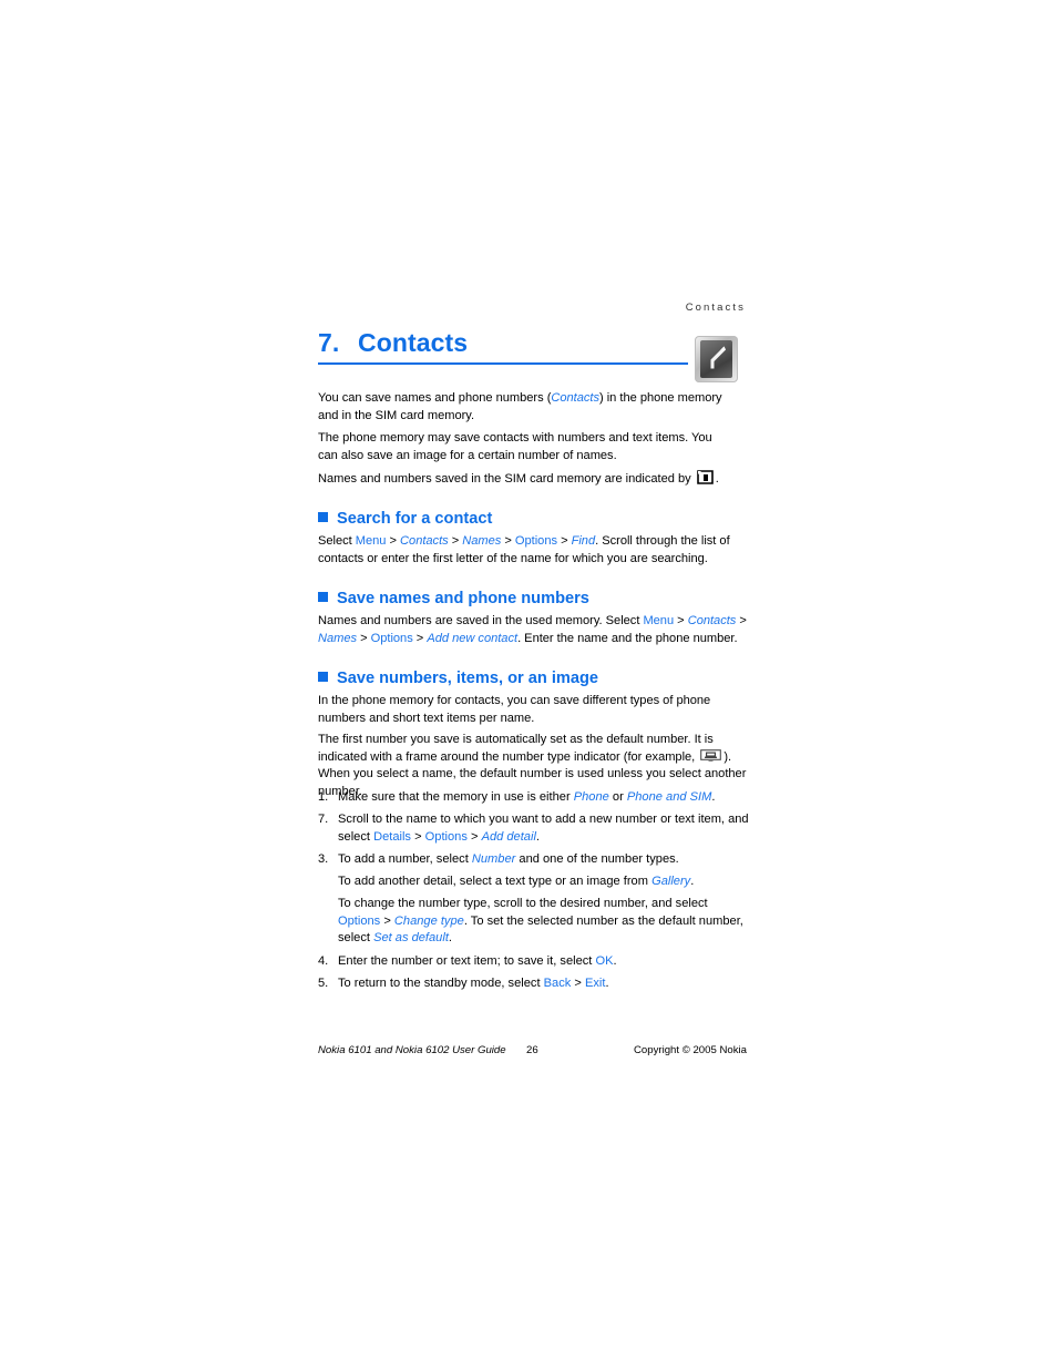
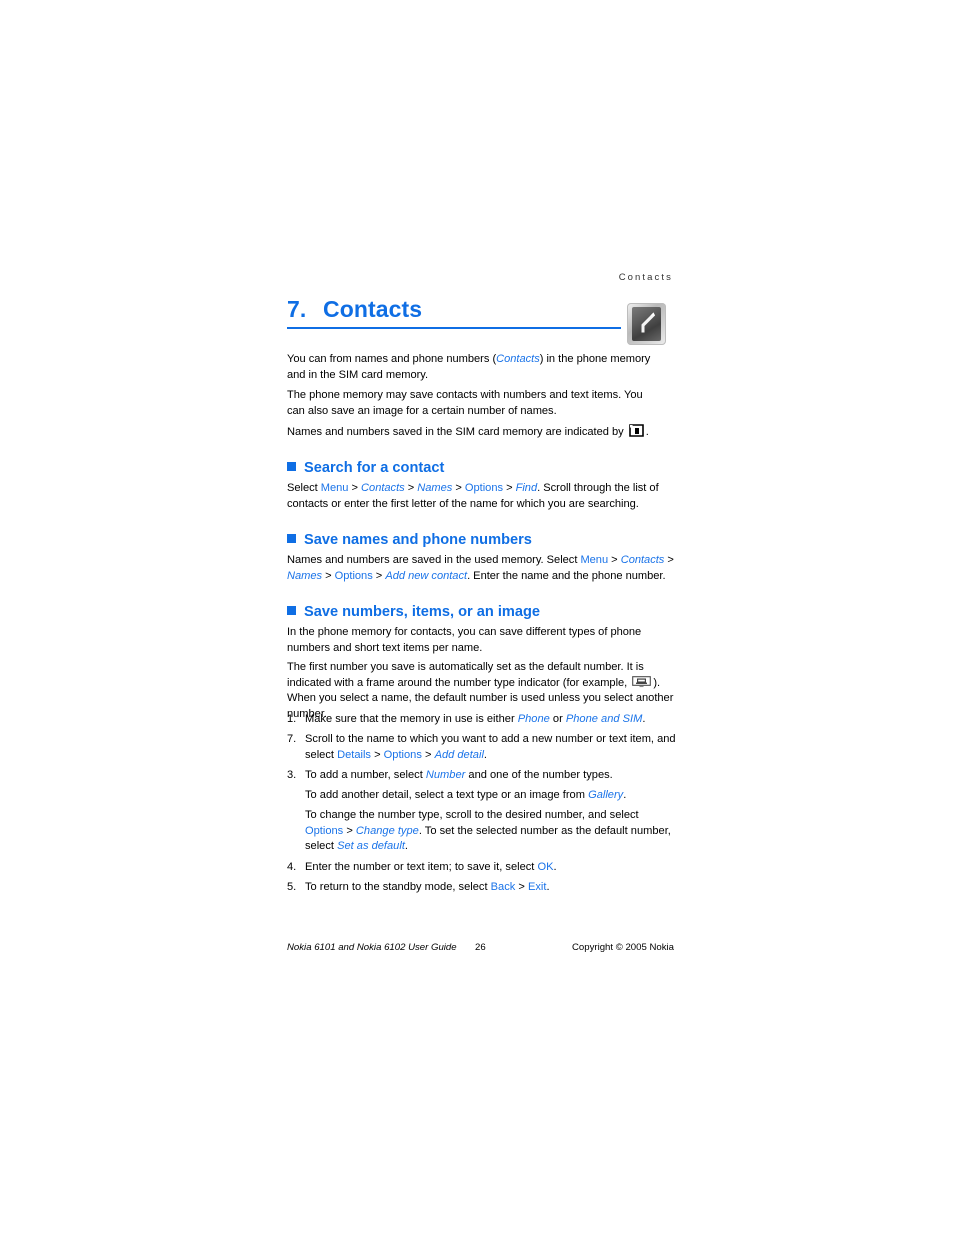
  Contacts
  7. Contacts
- You can save names and phone numbers (Contacts) in the phone memory and in the SIM card memory.
+ You can from names and phone numbers (Contacts) in the phone memory and in the SIM card memory.
  The phone memory may save contacts with numbers and text items. You can also save an image for a certain number of names.
  Names and numbers saved in the SIM card memory are indicated by .
  Search for a contact
  Select Menu > Contacts > Names > Options > Find. Scroll through the list of contacts or enter the first letter of the name for which you are searching.
  Save names and phone numbers
  Names and numbers are saved in the used memory. Select Menu > Contacts > Names > Options > Add new contact. Enter the name and the phone number.
  Save numbers, items, or an image
  In the phone memory for contacts, you can save different types of phone numbers and short text items per name.
  The first number you save is automatically set as the default number. It is indicated with a frame around the number type indicator (for example, ). When you select a name, the default number is used unless you select another number.
  1.
  Make sure that the memory in use is either Phone or Phone and SIM.
  7.
  Scroll to the name to which you want to add a new number or text item, and select Details > Options > Add detail.
  3.
  To add a number, select Number and one of the number types.
  To add another detail, select a text type or an image from Gallery.
  To change the number type, scroll to the desired number, and select Options > Change type. To set the selected number as the default number, select Set as default.
  4.
  Enter the number or text item; to save it, select OK.
  5.
  To return to the standby mode, select Back > Exit.
  Nokia 6101 and Nokia 6102 User Guide
  26
  Copyright © 2005 Nokia
